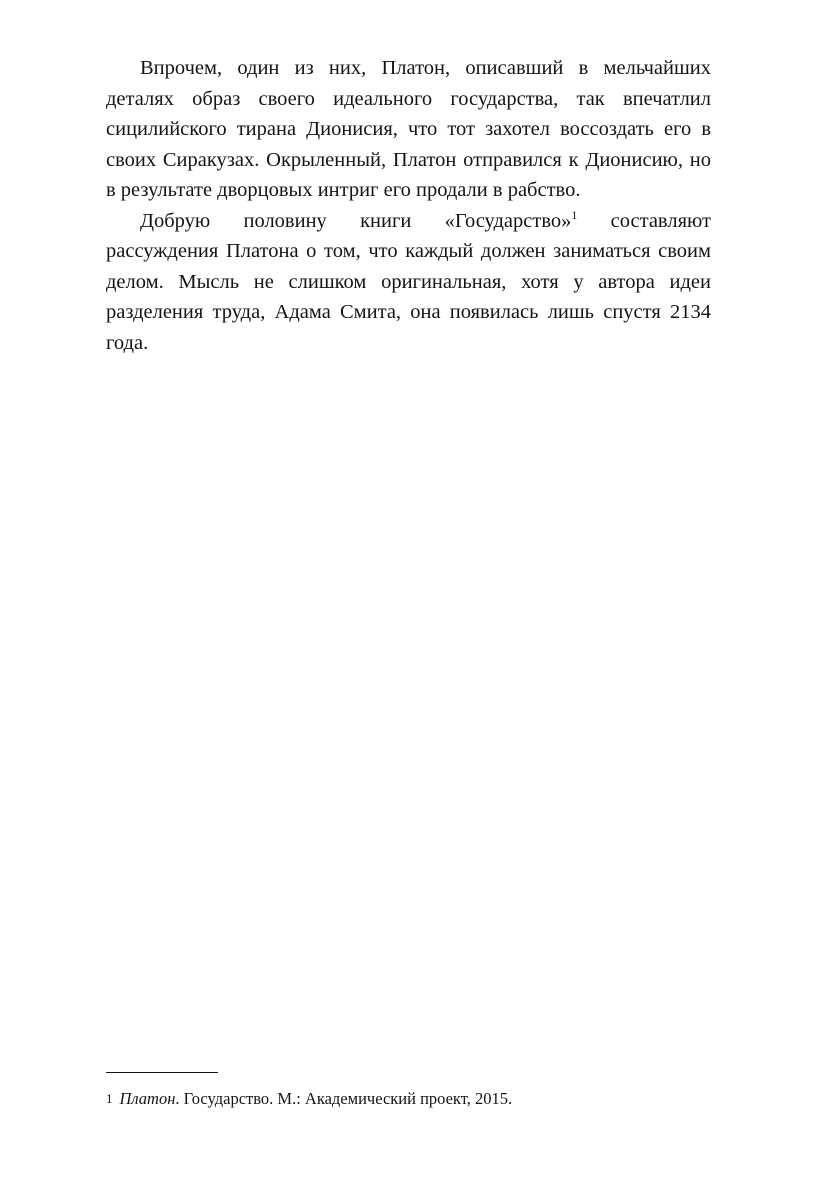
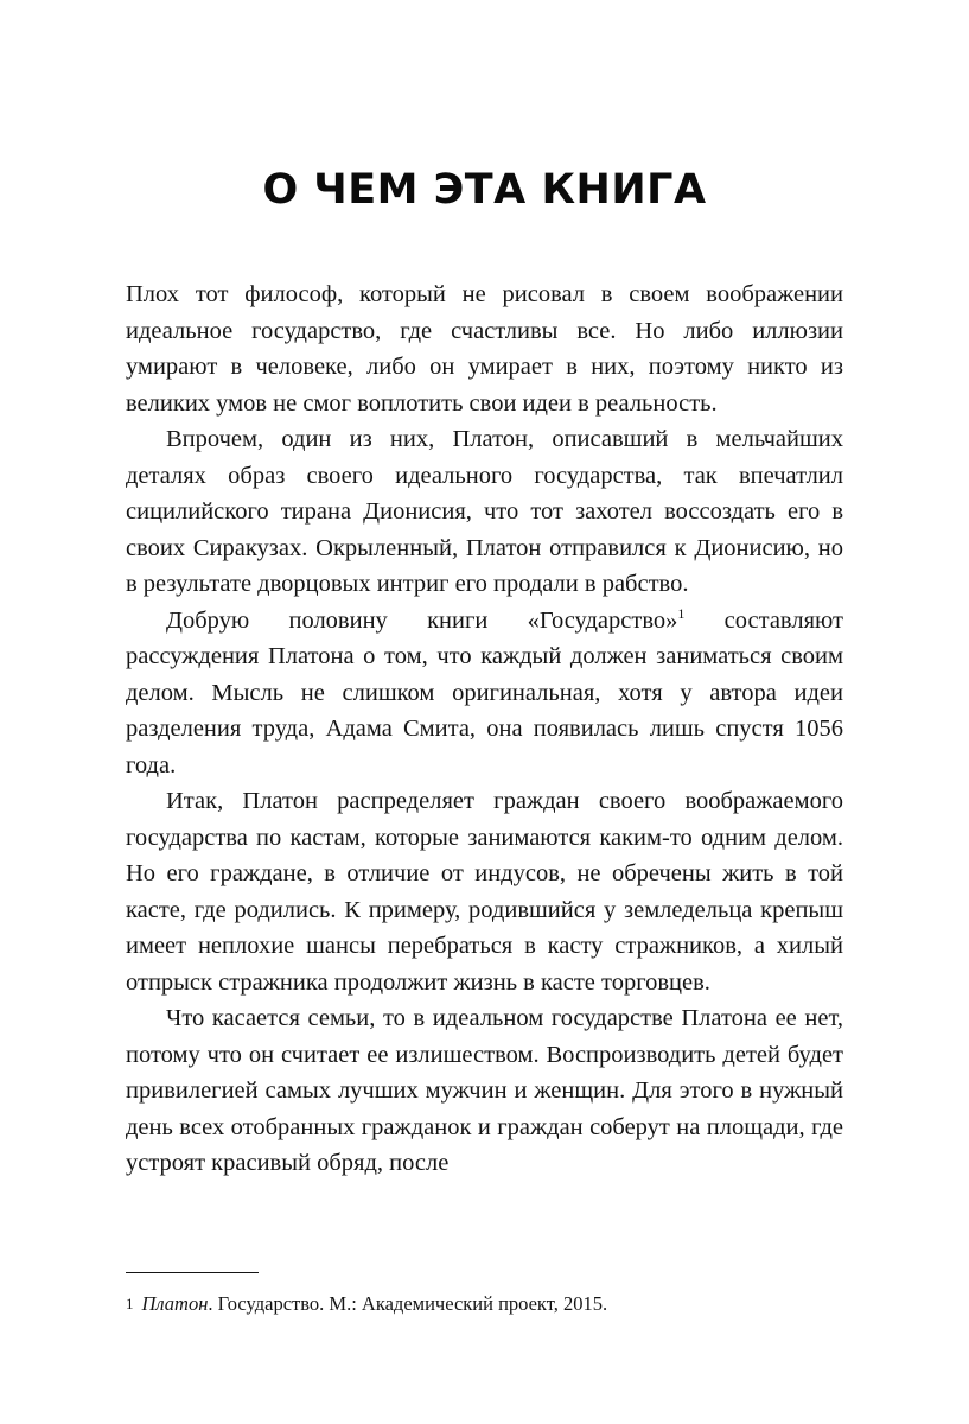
+ О ЧЕМ ЭТА КНИГА
+ Плох тот философ, который не рисовал в своем воображении идеальное государство, где счастливы все. Но либо иллюзии умирают в человеке, либо он умирает в них, поэтому никто из великих умов не смог воплотить свои идеи в реальность.
  Впрочем, один из них, Платон, описавший в мельчайших деталях образ своего идеального государства, так впечатлил сицилийского тирана Дионисия, что тот захотел воссоздать его в своих Сиракузах. Окрыленный, Платон отправился к Дионисию, но в результате дворцовых интриг его продали в рабство.
- Добрую половину книги «Государство»1 составляют рассуждения Платона о том, что каждый должен заниматься своим делом. Мысль не слишком оригинальная, хотя у автора идеи разделения труда, Адама Смита, она появилась лишь спустя 2134 года.
+ Добрую половину книги «Государство»1 составляют рассуждения Платона о том, что каждый должен заниматься своим делом. Мысль не слишком оригинальная, хотя у автора идеи разделения труда, Адама Смита, она появилась лишь спустя 1056 года.
+ Итак, Платон распределяет граждан своего воображаемого государства по кастам, которые занимаются каким-то одним делом. Но его граждане, в отличие от индусов, не обречены жить в той касте, где родились. К примеру, родившийся у земледельца крепыш имеет неплохие шансы перебраться в касту стражников, а хилый отпрыск стражника продолжит жизнь в касте торговцев.
+ Что касается семьи, то в идеальном государстве Платона ее нет, потому что он считает ее излишеством. Воспроизводить детей будет привилегией самых лучших мужчин и женщин. Для этого в нужный день всех отобранных гражданок и граждан соберут на площади, где устроят красивый обряд, после
  1 Платон. Государство. М.: Академический проект, 2015.
